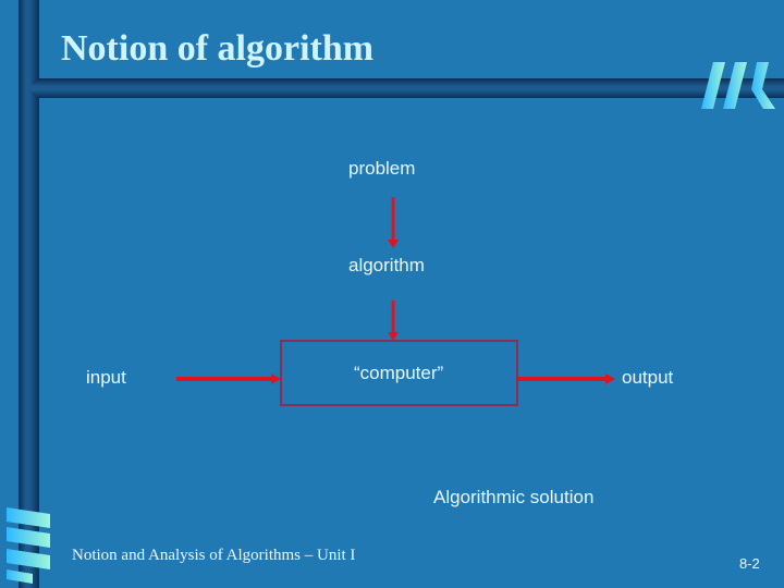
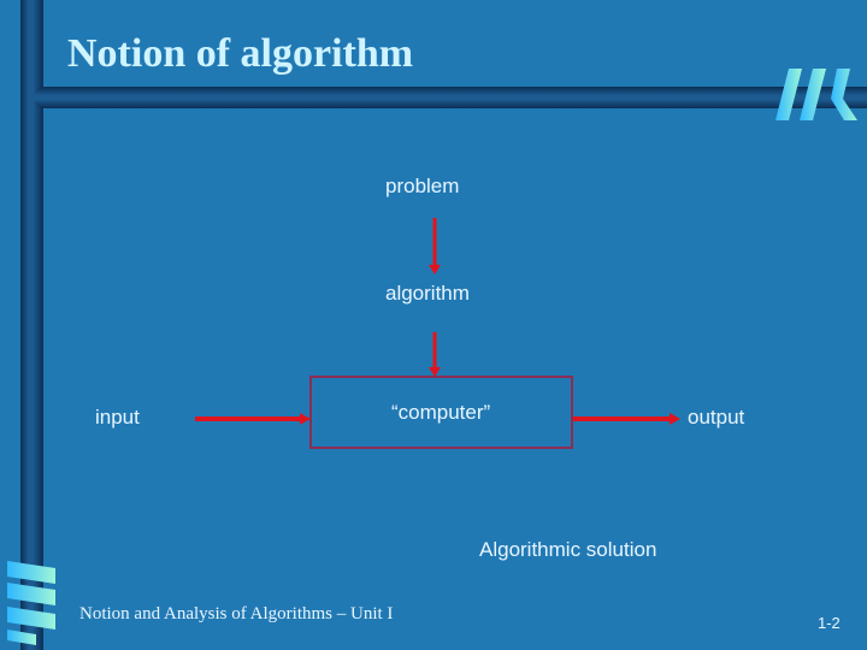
  Notion of algorithm
  problem
  algorithm
  “computer”
  input
  output
  Algorithmic solution
  Notion and Analysis of Algorithms – Unit I
- 8-2
+ 1-2
